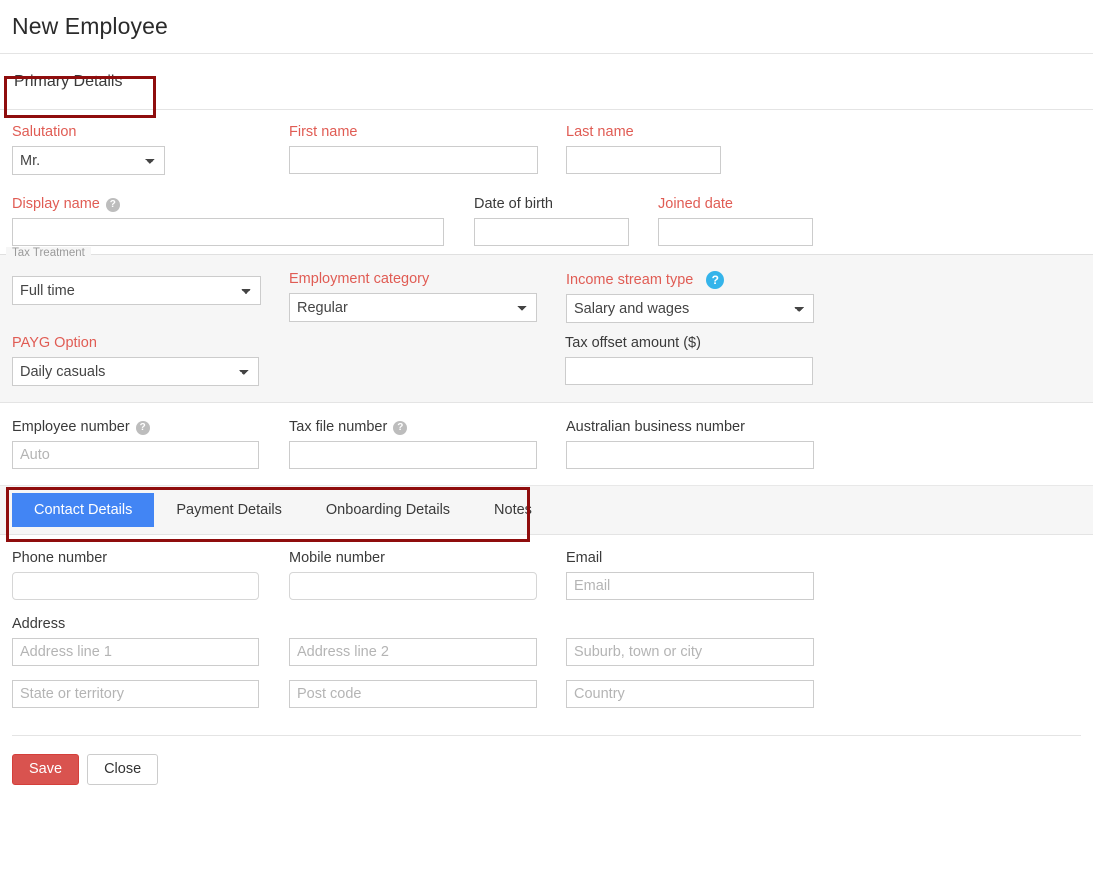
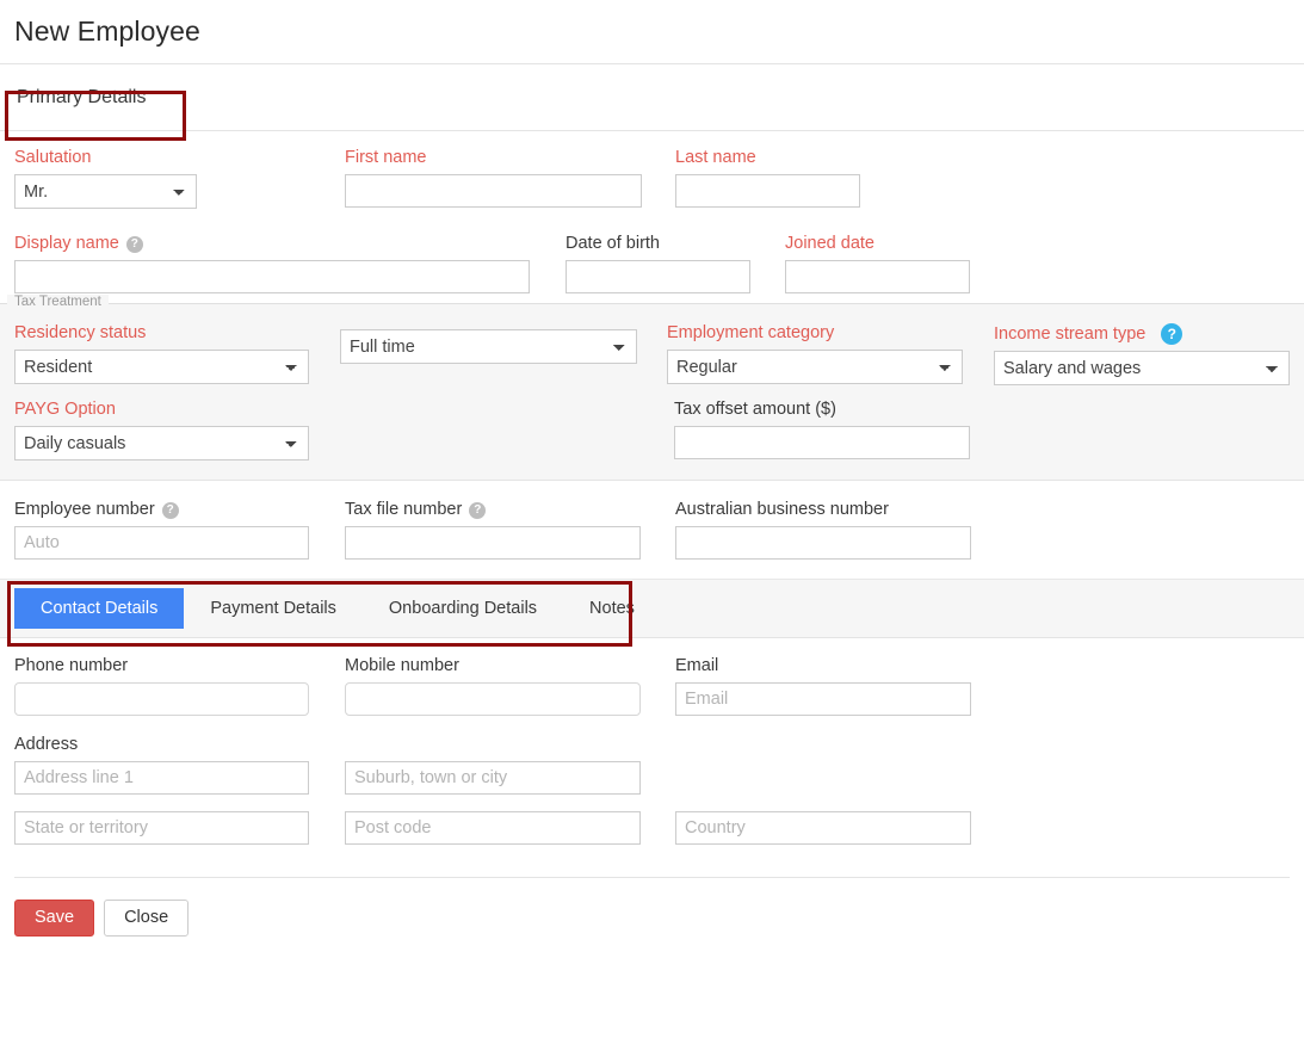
  New Employee
  Primary Details
  Salutation
  Mr.
  First name
  Last name
  Display name
  ?
  Date of birth
  Joined date
  Tax Treatment
+ Residency status
+ Resident
  Full time
  Employment category
  Regular
  Income stream type
  ?
  Salary and wages
  PAYG Option
  Daily casuals
  Tax offset amount ($)
  Employee number
  ?
  Auto
  Tax file number
  ?
  Australian business number
  Contact Details
  Payment Details
  Onboarding Details
  Notes
  Phone number
  Mobile number
  Email
  Email
  Address
  Address line 1
- Address line 2
  Suburb, town or city
  State or territory
  Post code
  Country
  Save
  Close
